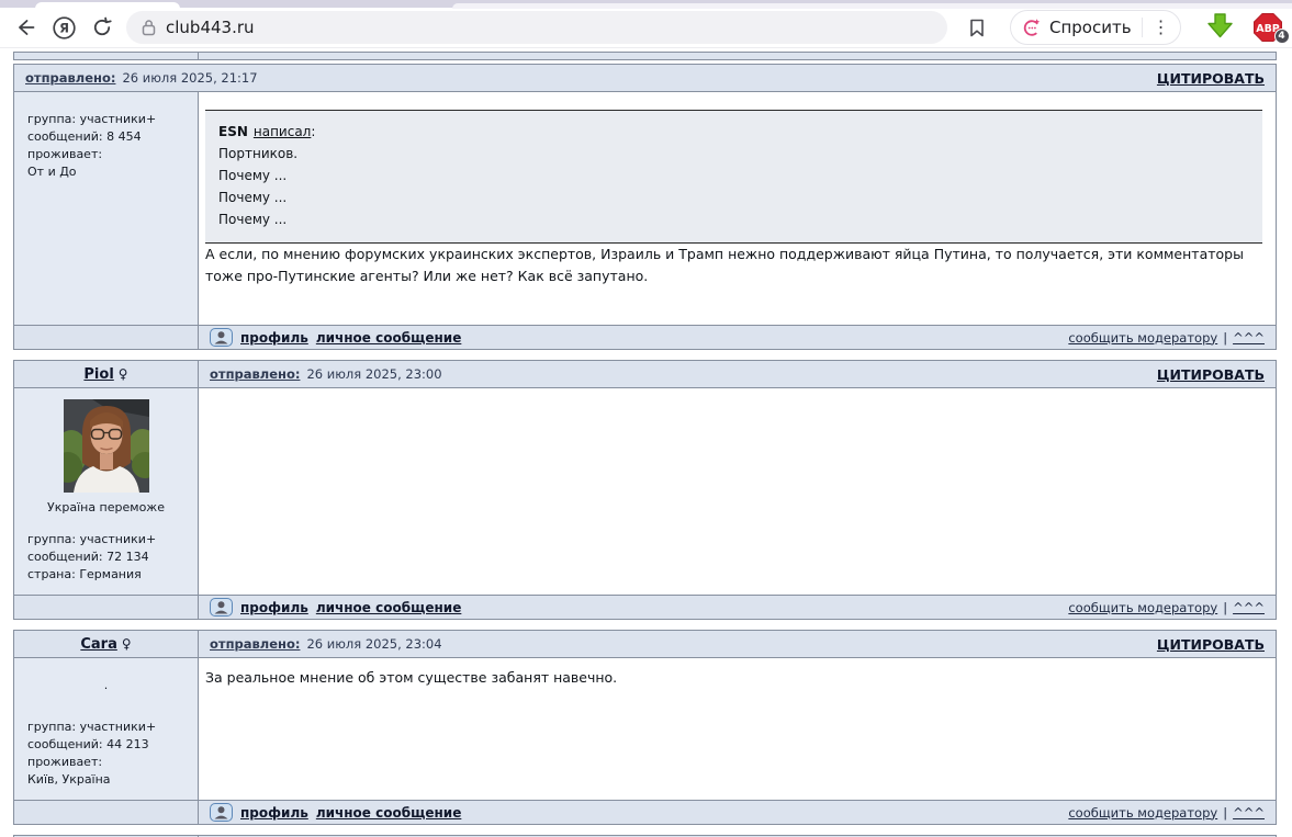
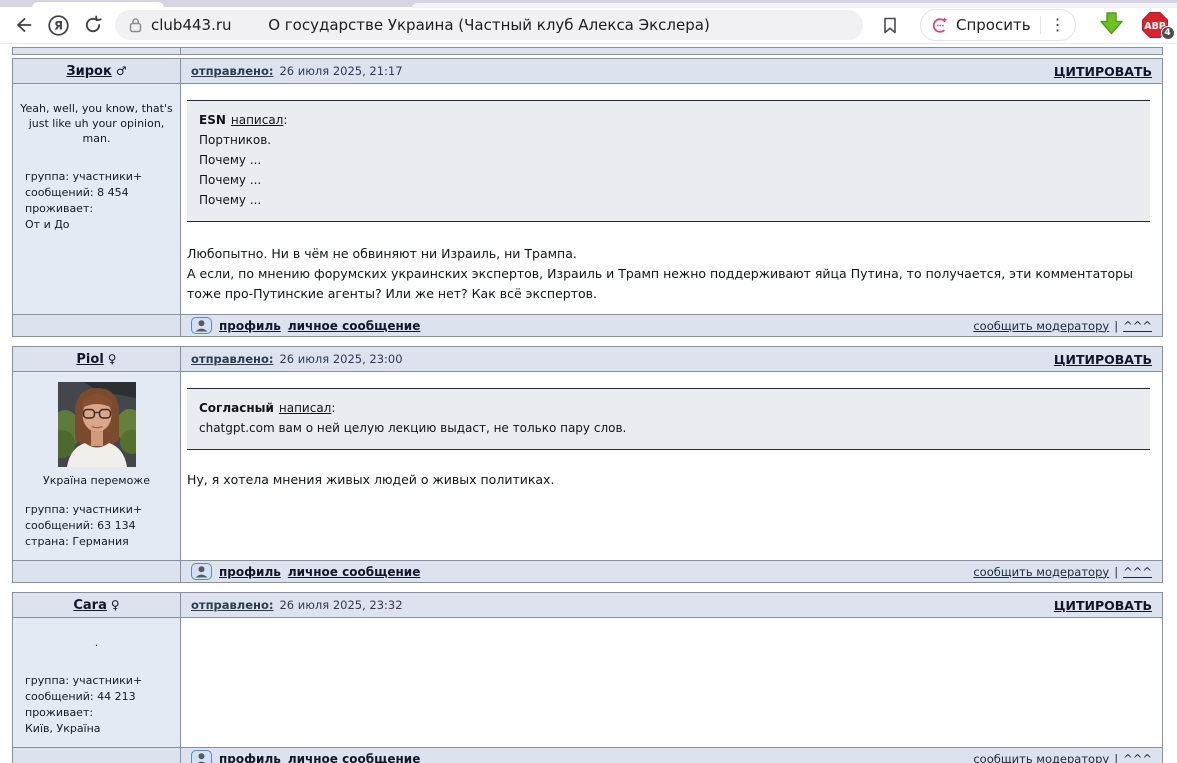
  Я
  club443.ru
+ О государстве Украина (Частный клуб Алекса Экслера)
  Спросить
  ⋮
  ABP
  4
+ Зирок
+ ♂
  отправлено:
  26 июля 2025, 21:17
  ЦИТИРОВАТЬ
+ Yeah, well, you know, that's just like uh your opinion, man.
  группа: участники+
  сообщений: 8 454
  проживает:
  От и До
  ESN написал:
  Портников.
  Почему ...
  Почему ...
  Почему ...
+ Любопытно. Ни в чём не обвиняют ни Израиль, ни Трампа.
- А если, по мнению форумских украинских экспертов, Израиль и Трамп нежно поддерживают яйца Путина, то получается, эти комментаторы тоже про-Путинские агенты? Или же нет? Как всё запутано.
+ А если, по мнению форумских украинских экспертов, Израиль и Трамп нежно поддерживают яйца Путина, то получается, эти комментаторы тоже про-Путинские агенты? Или же нет? Как всё экспертов.
  профиль
  личное сообщение
  сообщить модератору
  |
  ^^^
  Piol
  ♀
  отправлено:
  26 июля 2025, 23:00
  ЦИТИРОВАТЬ
  Україна переможе
  группа: участники+
- сообщений: 72 134
+ сообщений: 63 134
  страна: Германия
+ Согласный написал:
+ chatgpt.com вам о ней целую лекцию выдаст, не только пару слов.
+ Ну, я хотела мнения живых людей о живых политиках.
  профиль
  личное сообщение
  сообщить модератору
  |
  ^^^
  Cara
  ♀
  отправлено:
- 26 июля 2025, 23:04
+ 26 июля 2025, 23:32
  ЦИТИРОВАТЬ
  .
  группа: участники+
  сообщений: 44 213
  проживает:
  Київ, Україна
- За реальное мнение об этом существе забанят навечно.
  профиль
  личное сообщение
  сообщить модератору
  |
  ^^^
